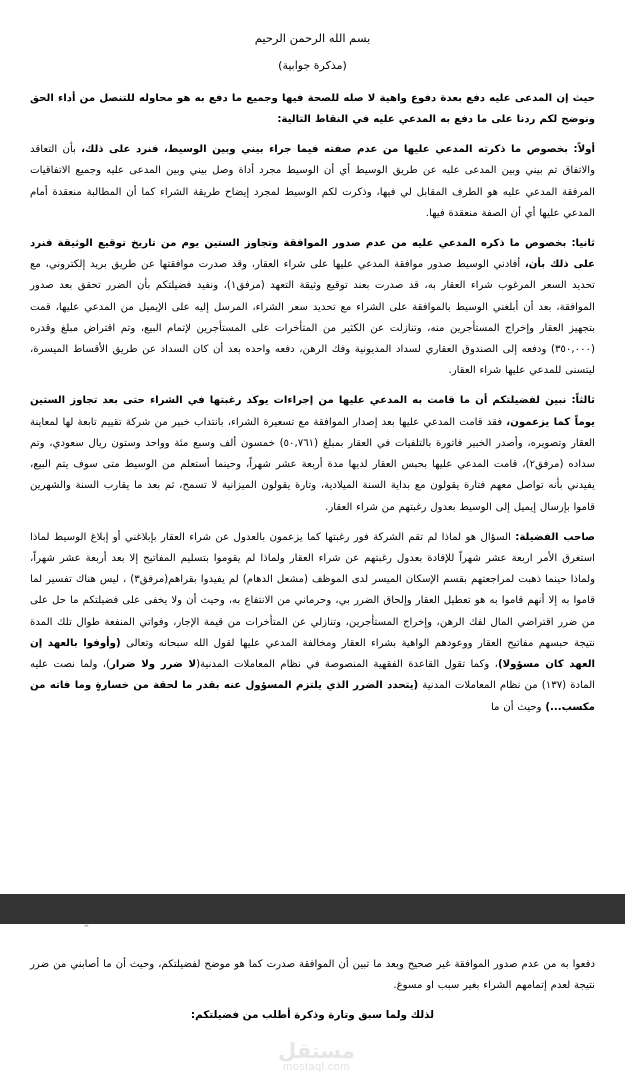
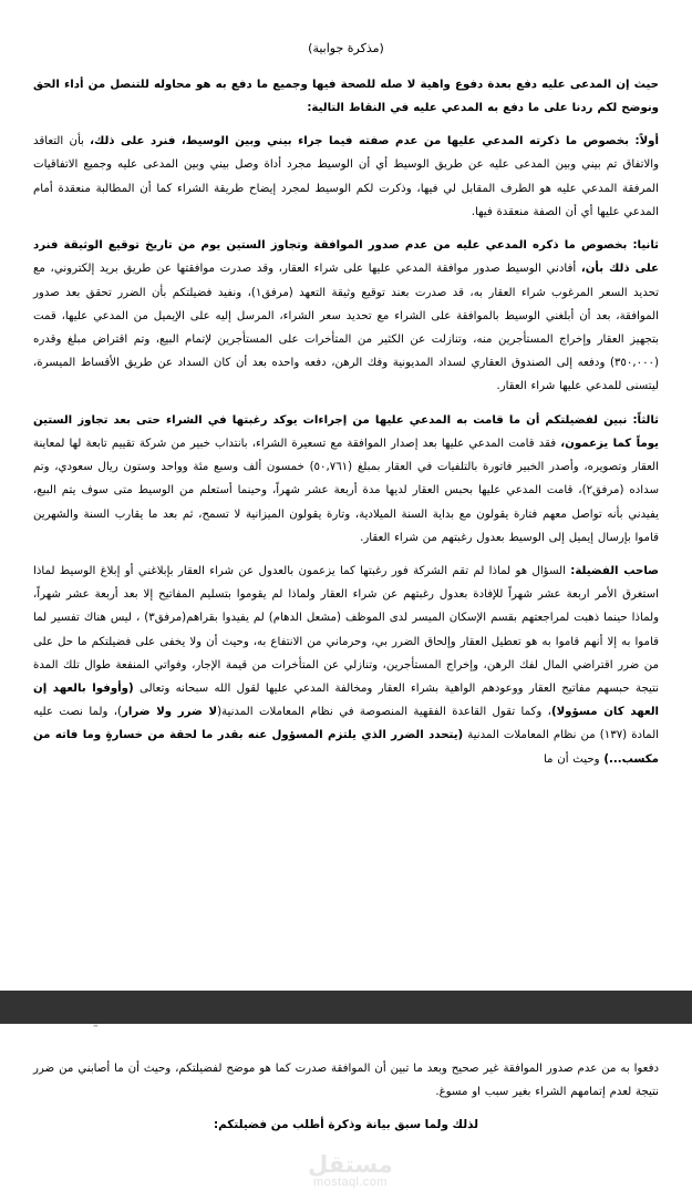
- بسم الله الرحمن الرحيم
  (مذكرة جوابية)
  حيث إن المدعى عليه دفع بعدة دفوع واهية لا صله للصحة فيها وجميع ما دفع به هو محاوله للتنصل من أداء الحق ونوضح لكم ردنا على ما دفع به المدعي عليه في النقاط التالية:
  أولاً: بخصوص ما ذكرته المدعي عليها من عدم صفته فيما جراء بيني وبين الوسيط، فنرد على ذلك، بأن التعاقد والاتفاق تم بيني وبين المدعى عليه عن طريق الوسيط أي أن الوسيط مجرد أداة وصل بيني وبين المدعى عليه وجميع الاتفاقيات المرفقة المدعي عليه هو الطرف المقابل لي فيها، وذكرت لكم الوسيط لمجرد إيضاح طريقة الشراء كما أن المطالبة منعقدة أمام المدعي عليها أي أن الصفة منعقدة فيها.
  ثانيا: بخصوص ما ذكره المدعي عليه من عدم صدور الموافقة وتجاوز الستين يوم من تاريخ توقيع الوثيقة فنرد على ذلك بأن، أفادني الوسيط صدور موافقة المدعي عليها على شراء العقار، وقد صدرت موافقتها عن طريق بريد إلكتروني، مع تحديد السعر المرغوب شراء العقار به، قد صدرت بعند توقيع وثيقة التعهد (مرفق١)، ونفيد فضيلتكم بأن الضرر تحقق بعد صدور الموافقة، بعد أن أبلغني الوسيط بالموافقة على الشراء مع تحديد سعر الشراء، المرسل إليه على الإيميل من المدعي عليها، قمت بتجهيز العقار وإخراج المستأجرين منه، وتنازلت عن الكثير من المتأخرات على المستأجرين لإتمام البيع، وتم اقتراض مبلغ وقدره (٣٥٠,٠٠٠) ودفعه إلى الصندوق العقاري لسداد المديونية وفك الرهن، دفعه واحده بعد أن كان السداد عن طريق الأقساط الميسرة، ليتسنى للمدعي عليها شراء العقار.
  ثالثاً: نبين لفضيلتكم أن ما قامت به المدعي عليها من إجراءات يوكد رغبتها في الشراء حتى بعد تجاوز الستين يوماً كما يزعمون، فقد قامت المدعي عليها بعد إصدار الموافقة مع تسعيرة الشراء، بانتداب خبير من شركة تقييم تابعة لها لمعاينة العقار وتصويره، وأصدر الخبير فاتورة بالتلفيات في العقار بمبلغ (٥٠,٧٦١) خمسون ألف وسبع مئة وواحد وستون ريال سعودي، وتم سداده (مرفق٢)، قامت المدعي عليها بحبس العقار لديها مدة أربعة عشر شهراً، وحينما أستعلم من الوسيط متى سوف يتم البيع، يفيدني بأنه تواصل معهم فتارة يقولون مع بداية السنة الميلادية، وتارة يقولون الميزانية لا تسمح، ثم بعد ما يقارب السنة والشهرين قاموا بإرسال إيميل إلى الوسيط بعدول رغبتهم من شراء العقار.
  صاحب الفضيلة: السؤال هو لماذا لم تقم الشركة فور رغبتها كما يزعمون بالعدول عن شراء العقار بإبلاغني أو إبلاغ الوسيط لماذا استغرق الأمر اربعة عشر شهراً للإفادة بعدول رغبتهم عن شراء العقار ولماذا لم يقوموا بتسليم المفاتيح إلا بعد أربعة عشر شهراً، ولماذا حينما ذهبت لمراجعتهم بقسم الإسكان الميسر لدى الموظف (مشعل الدهام) لم يفيدوا بقراهم(مرفق٣) ، ليس هناك تفسير لما قاموا به إلا أنهم قاموا به هو تعطيل العقار وإلحاق الضرر بي، وحرماني من الانتفاع به، وحيث أن ولا يخفى على فضيلتكم ما حل على من ضرر اقتراضي المال لفك الرهن، وإخراج المستأجرين، وتنازلي عن المتأخرات من قيمة الإجار، وفواتي المنفعة طوال تلك المدة نتيجة حبسهم مفاتيح العقار ووعودهم الواهية بشراء العقار ومخالفة المدعي عليها لقول الله سبحانه وتعالى (وأوفوا بالعهد إن العهد كان مسؤولا)، وكما تقول القاعدة الفقهية المنصوصة في نظام المعاملات المدنية(لا ضرر ولا ضرار)، ولما نصت عليه المادة (١٣٧) من نظام المعاملات المدنية (يتحدد الضرر الذي يلتزم المسؤول عنه بقدر ما لحقة من خسارةٍ وما فاته من مكسب...) وحيث أن ما
  دفعوا به من عدم صدور الموافقة غير صحيح وبعد ما تبين أن الموافقة صدرت كما هو موضح لفضيلتكم، وحيث أن ما أصابني من ضرر نتيجة لعدم إتمامهم الشراء بغير سبب او مسوغ.
- لذلك ولما سبق وتارة وذكرة أطلب من فضيلتكم:
+ لذلك ولما سبق بيانة وذكرة أطلب من فضيلتكم:
  مستقل
  mostaql.com
